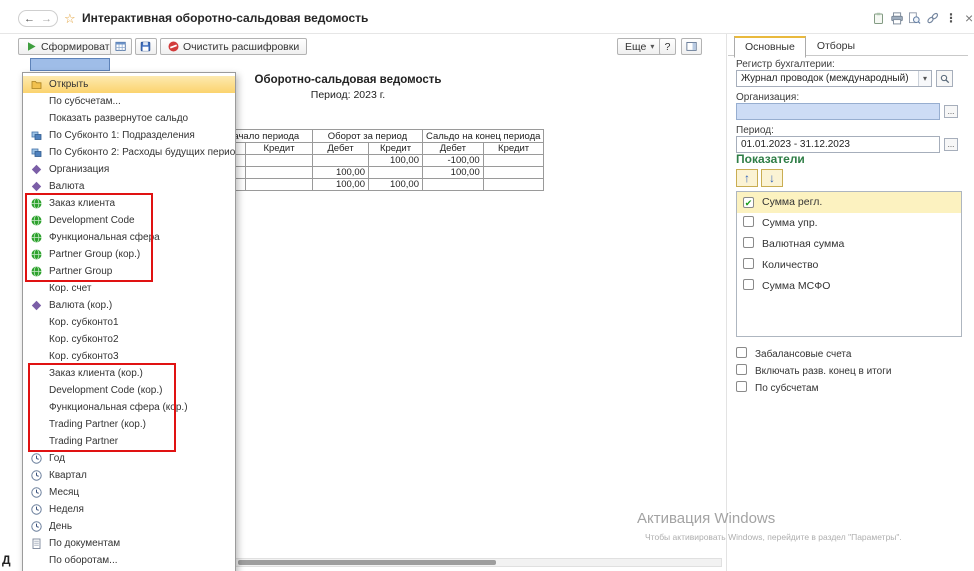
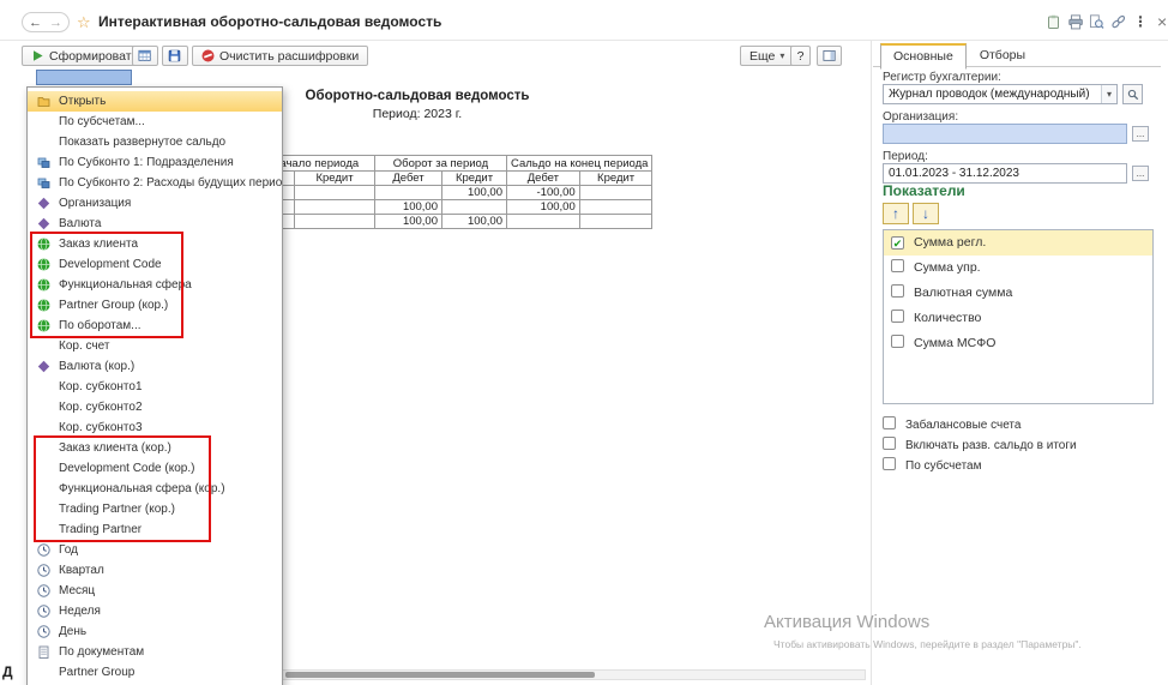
  ←
  →
  ☆
  Интерактивная оборотно-сальдовая ведомость
  ⋮
  ×
  Сформироват
  Очистить расшифровки
  Еще
  ▾
  ?
  Оборотно-сальдовая ведомость
  Период: 2023 г.
  чало периода	Оборот за период	Сальдо на конец периода
  	Кредит	Дебет	Кредит	Дебет	Кредит
  			100,00	-100,00
  		100,00		100,00
  		100,00	100,00
  Д
  Открыть
  По субсчетам...
  Показать развернутое сальдо
  По Субконто 1: Подразделения
  По Субконто 2: Расходы будущих перио
  Организация
  Валюта
  Заказ клиента
  Development Code
  Функциональная сфера
  Partner Group (кор.)
- Partner Group
+ По оборотам...
  Кор. счет
  Валюта (кор.)
  Кор. субконто1
  Кор. субконто2
  Кор. субконто3
  Заказ клиента (кор.)
  Development Code (кор.)
  Функциональная сфера (кор.)
  Trading Partner (кор.)
  Trading Partner
  Год
  Квартал
  Месяц
  Неделя
  День
  По документам
- По оборотам...
+ Partner Group
  Основные
  Отборы
  Регистр бухгалтерии:
  Журнал проводок (международный)
  ▾
  Организация:
  ...
  Период:
  01.01.2023 - 31.12.2023
  ...
  Показатели
  ↑
  ↓
  ✔ Сумма регл.
  Сумма упр.
  Валютная сумма
  Количество
  Сумма МСФО
  Забалансовые счета
- Включать разв. конец в итоги
+ Включать разв. сальдо в итоги
  По субсчетам
  Активация Windows
  Чтобы активировать Windows, перейдите в раздел "Параметры".
